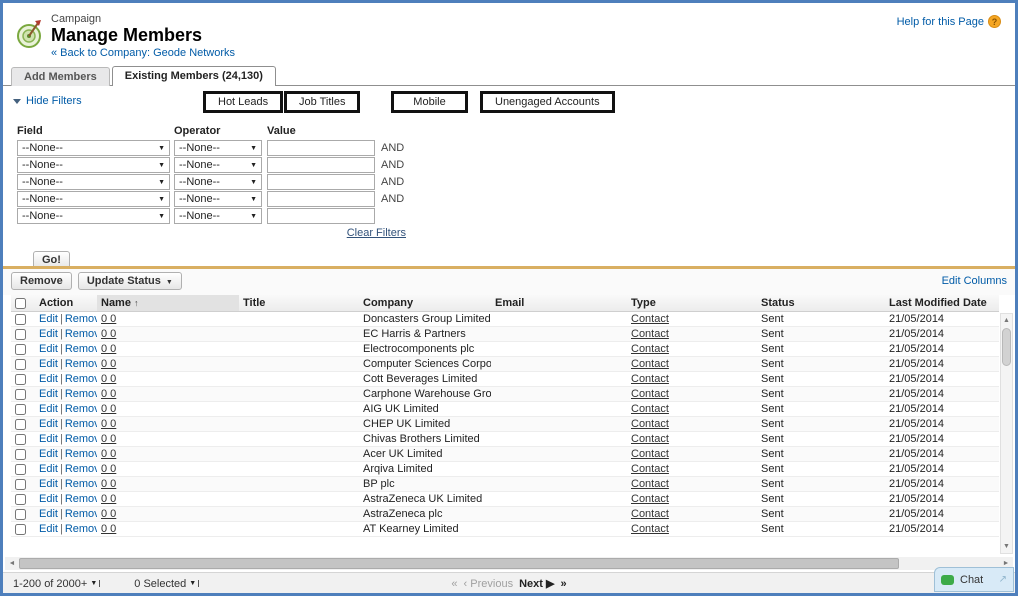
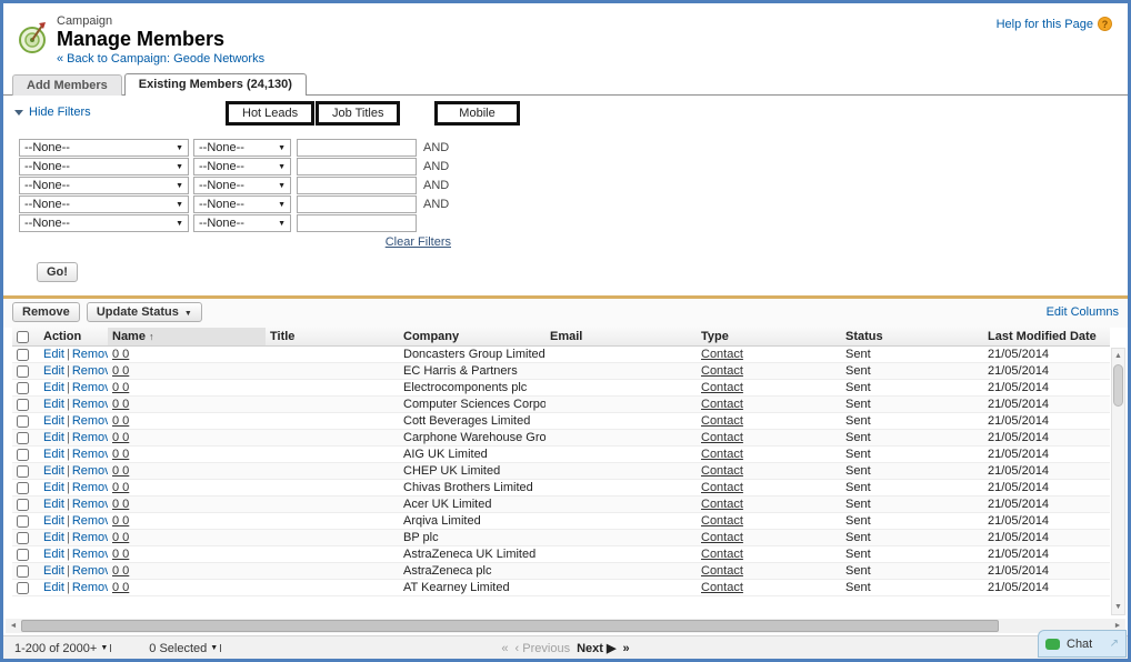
  Campaign
  Manage Members
- « Back to Company: Geode Networks
+ « Back to Campaign: Geode Networks
  Help for this Page
  ?
  Add Members
  Existing Members (24,130)
  Hide Filters
  Hot Leads
  Job Titles
  Mobile
- Unengaged Accounts
- Field
- Operator
- Value
  --None--
  --None--
  AND
  --None--
  --None--
  AND
  --None--
  --None--
  AND
  --None--
  --None--
  AND
  --None--
  --None--
  Clear Filters
  Go!
  Remove Update Status
  Edit Columns
  	Action	Name ↑	Title	Company	Email	Type	Status	Last Modified Date
  	Edit | Remov	0 0		Doncasters Group Limited		Contact	Sent	21/05/2014
  	Edit | Remov	0 0		EC Harris & Partners		Contact	Sent	21/05/2014
  	Edit | Remov	0 0		Electrocomponents plc		Contact	Sent	21/05/2014
  	Edit | Remov	0 0		Computer Sciences Corpo		Contact	Sent	21/05/2014
  	Edit | Remov	0 0		Cott Beverages Limited		Contact	Sent	21/05/2014
  	Edit | Remov	0 0		Carphone Warehouse Gro		Contact	Sent	21/05/2014
  	Edit | Remov	0 0		AIG UK Limited		Contact	Sent	21/05/2014
  	Edit | Remov	0 0		CHEP UK Limited		Contact	Sent	21/05/2014
  	Edit | Remov	0 0		Chivas Brothers Limited		Contact	Sent	21/05/2014
  	Edit | Remov	0 0		Acer UK Limited		Contact	Sent	21/05/2014
  	Edit | Remov	0 0		Arqiva Limited		Contact	Sent	21/05/2014
  	Edit | Remov	0 0		BP plc		Contact	Sent	21/05/2014
  	Edit | Remov	0 0		AstraZeneca UK Limited		Contact	Sent	21/05/2014
  	Edit | Remov	0 0		AstraZeneca plc		Contact	Sent	21/05/2014
  	Edit | Remov	0 0		AT Kearney Limited		Contact	Sent	21/05/2014
  1-200 of 2000+
  0 Selected
  «
  ‹ Previous
  Next ▶
  »
  Chat
  ↗
